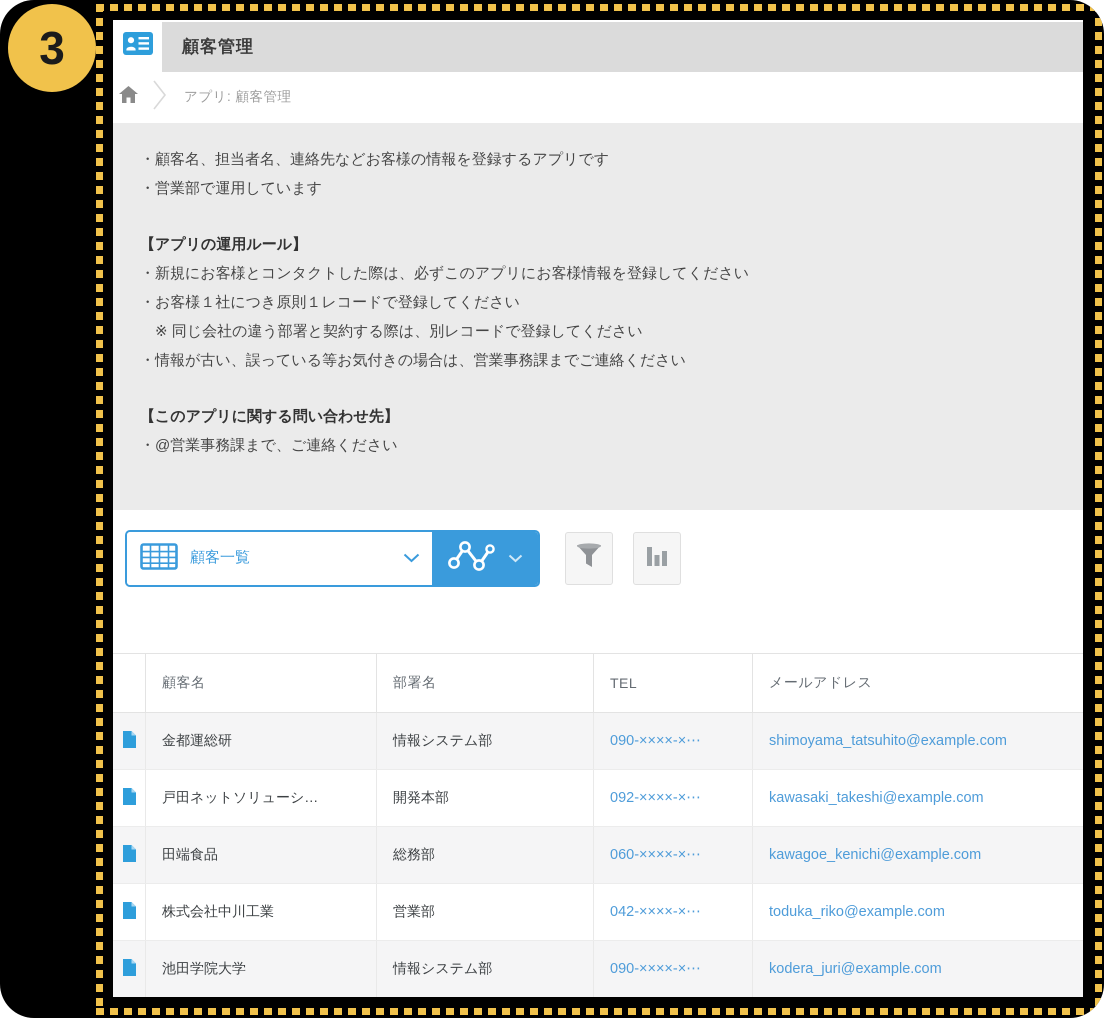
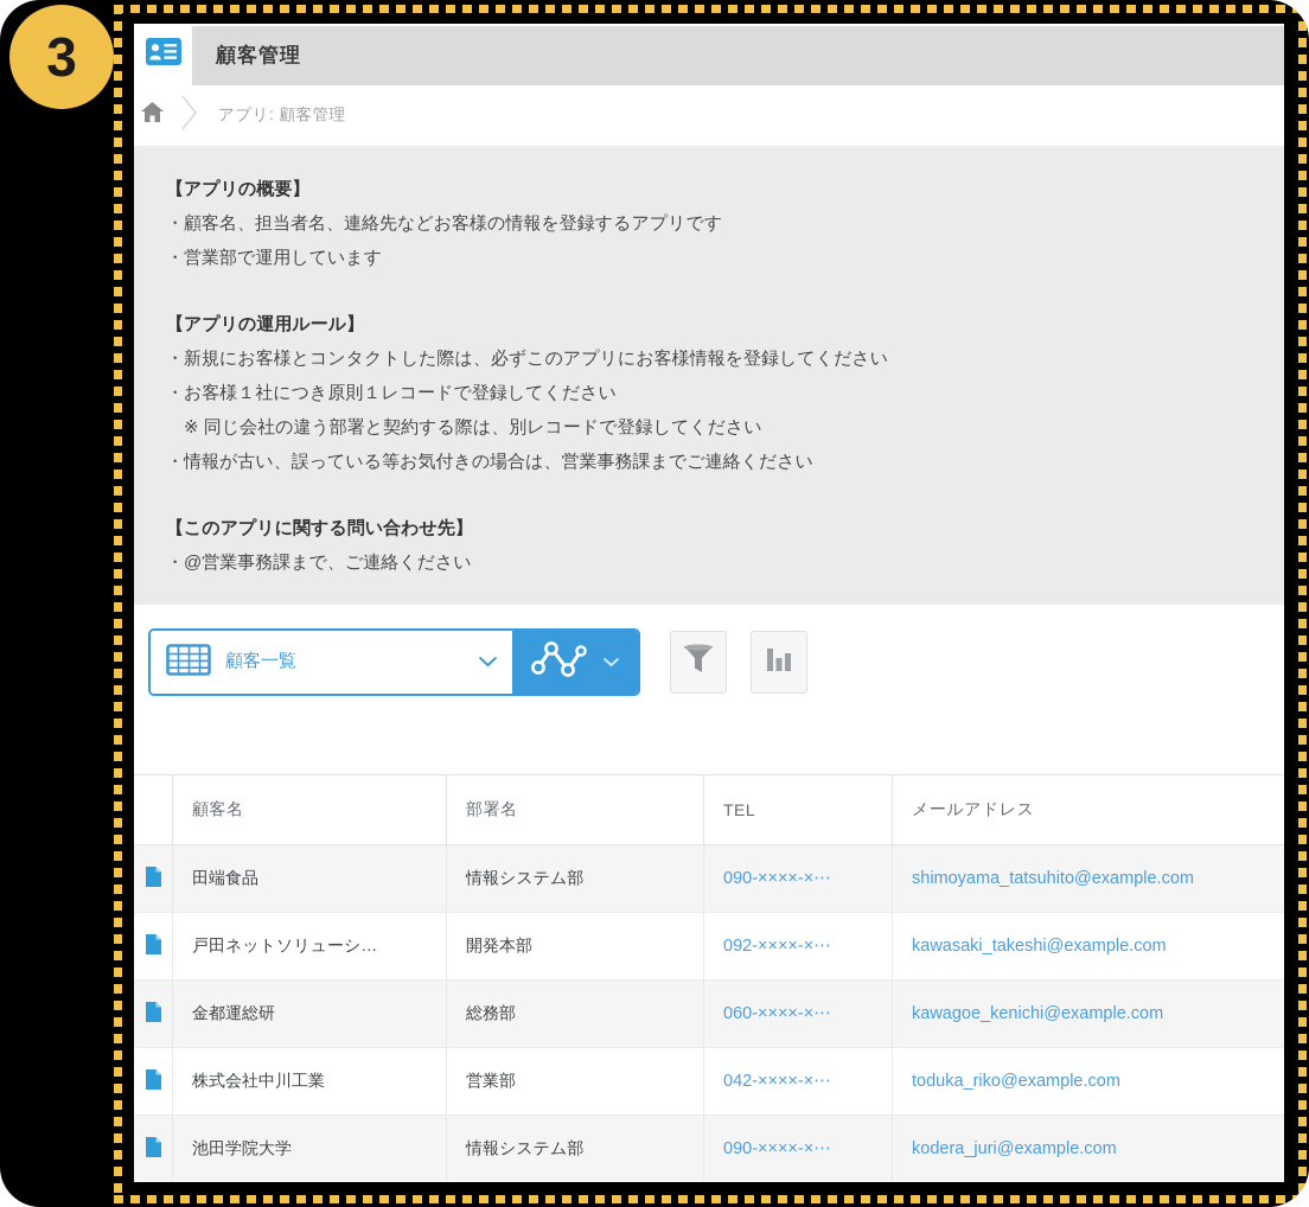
  3
  顧客管理
  アプリ: 顧客管理
+ 【アプリの概要】
  ・顧客名、担当者名、連絡先などお客様の情報を登録するアプリです
  ・営業部で運用しています
  【アプリの運用ルール】
  ・新規にお客様とコンタクトした際は、必ずこのアプリにお客様情報を登録してください
  ・お客様１社につき原則１レコードで登録してください
  ※ 同じ会社の違う部署と契約する際は、別レコードで登録してください
  ・情報が古い、誤っている等お気付きの場合は、営業事務課までご連絡ください
  【このアプリに関する問い合わせ先】
  ・@営業事務課まで、ご連絡ください
  顧客一覧
  顧客名
  部署名
  TEL
  メールアドレス
- 金都運総研
+ 田端食品
  情報システム部
  090-××××-×⋯
  shimoyama_tatsuhito@example.com
  戸田ネットソリューシ…
  開発本部
  092-××××-×⋯
  kawasaki_takeshi@example.com
- 田端食品
+ 金都運総研
  総務部
  060-××××-×⋯
  kawagoe_kenichi@example.com
  株式会社中川工業
  営業部
  042-××××-×⋯
  toduka_riko@example.com
  池田学院大学
  情報システム部
  090-××××-×⋯
  kodera_juri@example.com
